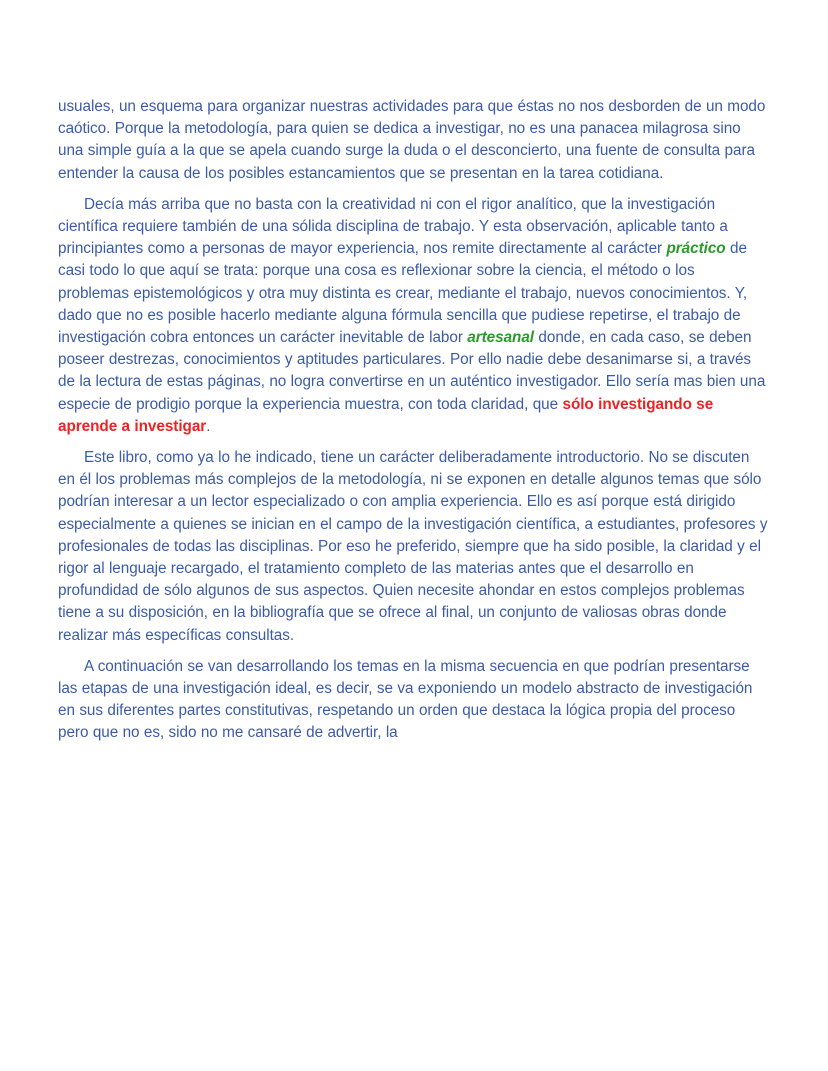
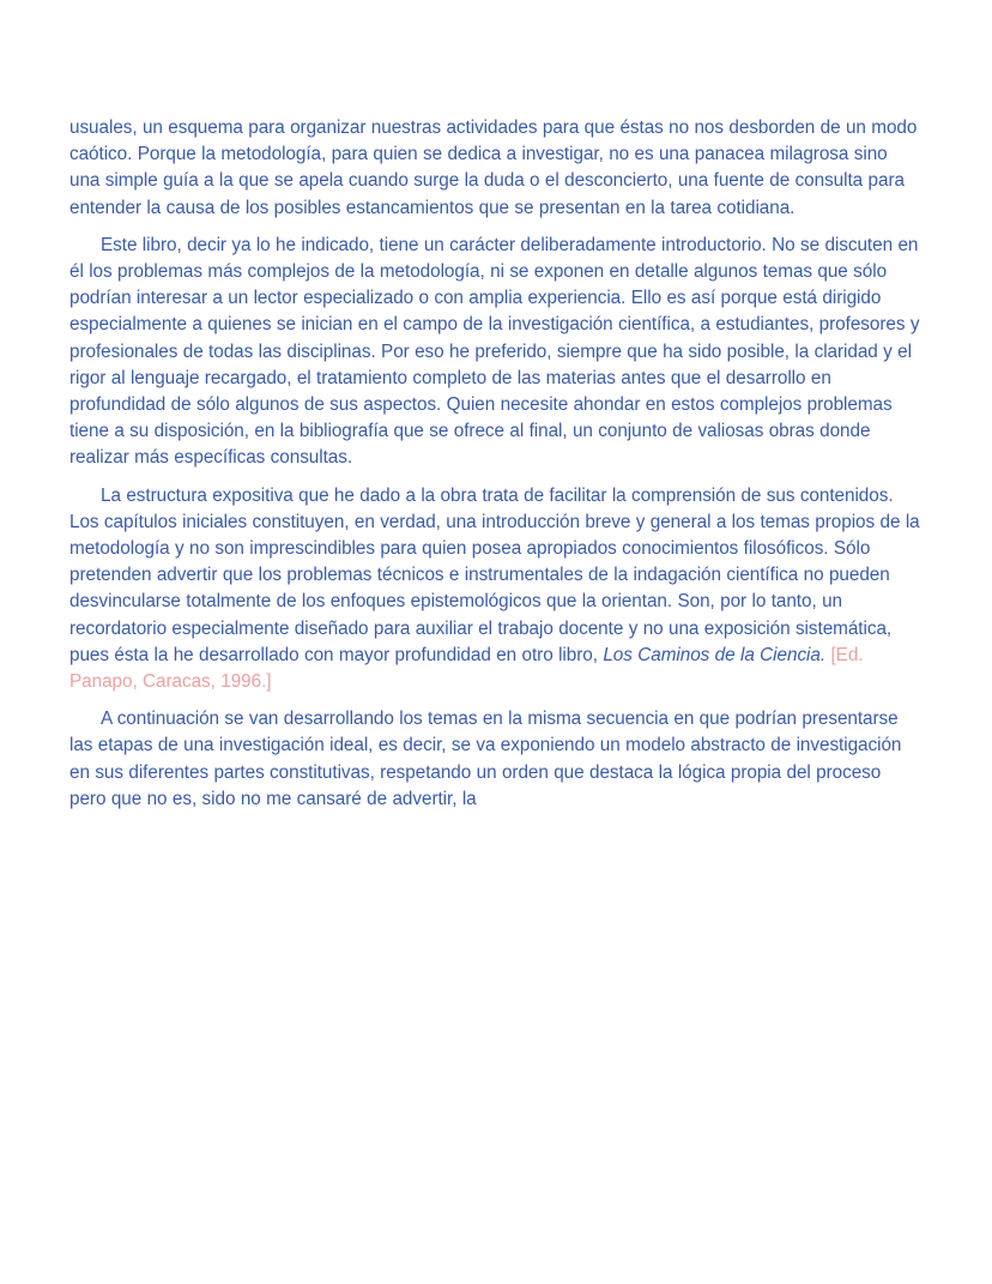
  usuales, un esquema para organizar nuestras actividades para que éstas no nos desborden de un modo caótico. Porque la metodología, para quien se dedica a investigar, no es una panacea milagrosa sino una simple guía a la que se apela cuando surge la duda o el desconcierto, una fuente de consulta para entender la causa de los posibles estancamientos que se presentan en la tarea cotidiana.
- Decía más arriba que no basta con la creatividad ni con el rigor analítico, que la investigación científica requiere también de una sólida disciplina de trabajo. Y esta observación, aplicable tanto a principiantes como a personas de mayor experiencia, nos remite directamente al carácter práctico de casi todo lo que aquí se trata: porque una cosa es reflexionar sobre la ciencia, el método o los problemas epistemológicos y otra muy distinta es crear, mediante el trabajo, nuevos conocimientos. Y, dado que no es posible hacerlo mediante alguna fórmula sencilla que pudiese repetirse, el trabajo de investigación cobra entonces un carácter inevitable de labor artesanal donde, en cada caso, se deben poseer destrezas, conocimientos y aptitudes particulares. Por ello nadie debe desanimarse si, a través de la lectura de estas páginas, no logra convertirse en un auténtico investigador. Ello sería mas bien una especie de prodigio porque la experiencia muestra, con toda claridad, que sólo investigando se aprende a investigar.
- Este libro, como ya lo he indicado, tiene un carácter deliberadamente introductorio. No se discuten en él los problemas más complejos de la metodología, ni se exponen en detalle algunos temas que sólo podrían interesar a un lector especializado o con amplia experiencia. Ello es así porque está dirigido especialmente a quienes se inician en el campo de la investigación científica, a estudiantes, profesores y profesionales de todas las disciplinas. Por eso he preferido, siempre que ha sido posible, la claridad y el rigor al lenguaje recargado, el tratamiento completo de las materias antes que el desarrollo en profundidad de sólo algunos de sus aspectos. Quien necesite ahondar en estos complejos problemas tiene a su disposición, en la bibliografía que se ofrece al final, un conjunto de valiosas obras donde realizar más específicas consultas.
+ Este libro, decir ya lo he indicado, tiene un carácter deliberadamente introductorio. No se discuten en él los problemas más complejos de la metodología, ni se exponen en detalle algunos temas que sólo podrían interesar a un lector especializado o con amplia experiencia. Ello es así porque está dirigido especialmente a quienes se inician en el campo de la investigación científica, a estudiantes, profesores y profesionales de todas las disciplinas. Por eso he preferido, siempre que ha sido posible, la claridad y el rigor al lenguaje recargado, el tratamiento completo de las materias antes que el desarrollo en profundidad de sólo algunos de sus aspectos. Quien necesite ahondar en estos complejos problemas tiene a su disposición, en la bibliografía que se ofrece al final, un conjunto de valiosas obras donde realizar más específicas consultas.
+ La estructura expositiva que he dado a la obra trata de facilitar la comprensión de sus contenidos. Los capítulos iniciales constituyen, en verdad, una introducción breve y general a los temas propios de la metodología y no son imprescindibles para quien posea apropiados conocimientos filosóficos. Sólo pretenden advertir que los problemas técnicos e instrumentales de la indagación científica no pueden desvincularse totalmente de los enfoques epistemológicos que la orientan. Son, por lo tanto, un recordatorio especialmente diseñado para auxiliar el trabajo docente y no una exposición sistemática, pues ésta la he desarrollado con mayor profundidad en otro libro, Los Caminos de la Ciencia. [Ed. Panapo, Caracas, 1996.]
  A continuación se van desarrollando los temas en la misma secuencia en que podrían presentarse las etapas de una investigación ideal, es decir, se va exponiendo un modelo abstracto de investigación en sus diferentes partes constitutivas, respetando un orden que destaca la lógica propia del proceso pero que no es, sido no me cansaré de advertir, la
